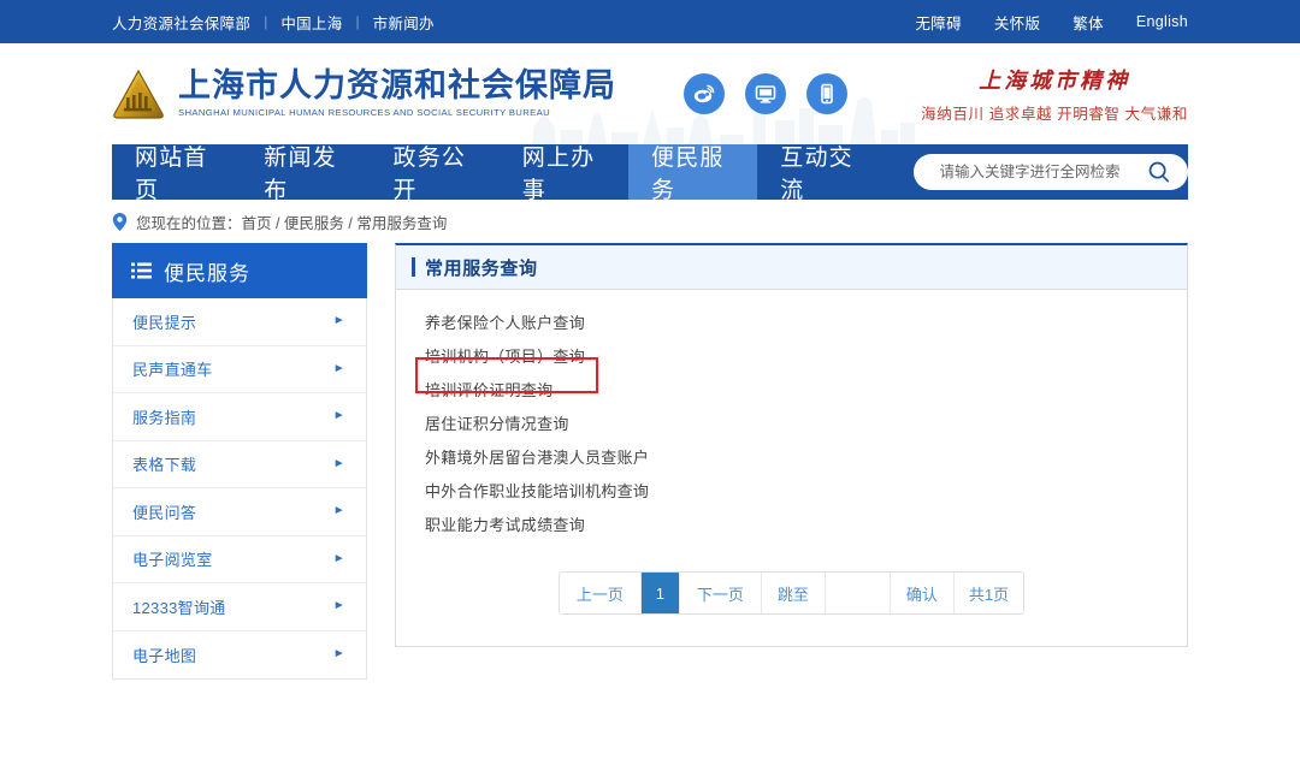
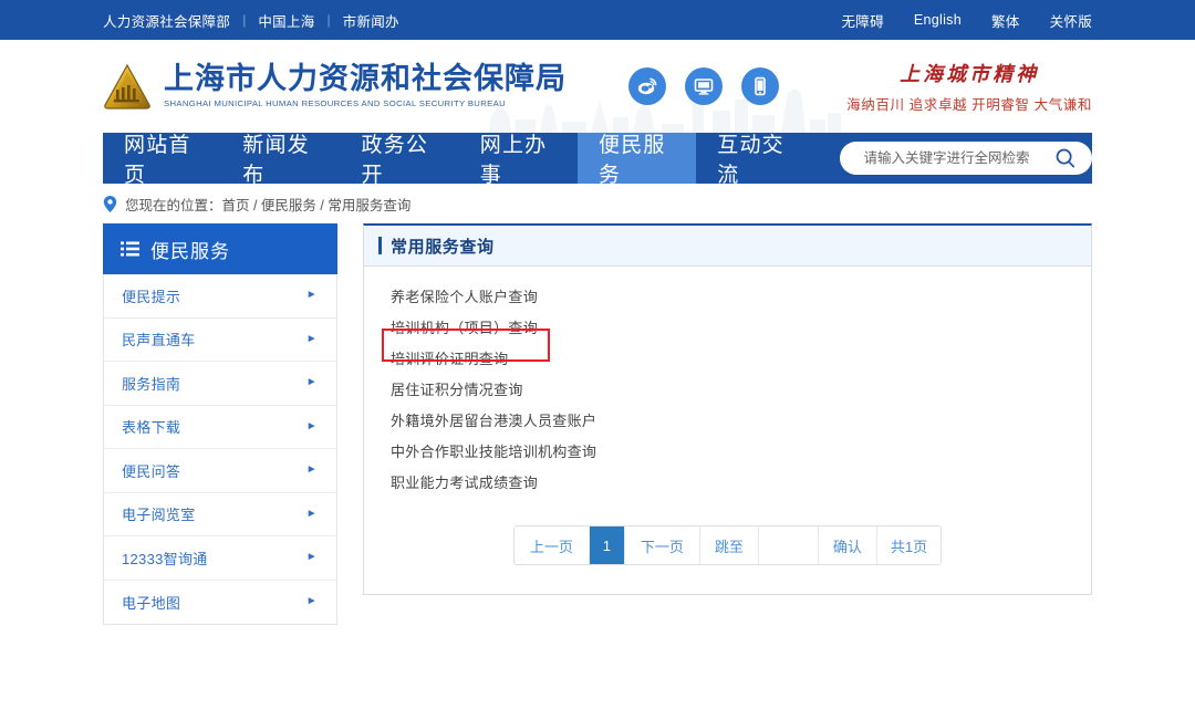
  人力资源社会保障部
  |
  中国上海
  |
  市新闻办
  无障碍
- 关怀版
+ English
  繁体
- English
+ 关怀版
  上海市人力资源和社会保障局
  SHANGHAI MUNICIPAL HUMAN RESOURCES AND SOCIAL SECURITY BUREAU
  上海城市精神
  海纳百川 追求卓越 开明睿智 大气谦和
  网站首页
  新闻发布
  政务公开
  网上办事
  便民服务
  互动交流
  请输入关键字进行全网检索
  您现在的位置：
  首页 / 便民服务 / 常用服务查询
  便民服务
  便民提示
  ►
  民声直通车
  ►
  服务指南
  ►
  表格下载
  ►
  便民问答
  ►
  电子阅览室
  ►
  12333智询通
  ►
  电子地图
  ►
  常用服务查询
  养老保险个人账户查询
  培训机构（项目）查询
  培训评价证明查询
  居住证积分情况查询
  外籍境外居留台港澳人员查账户
  中外合作职业技能培训机构查询
  职业能力考试成绩查询
  上一页
  1
  下一页
  跳至
  确认
  共1页
